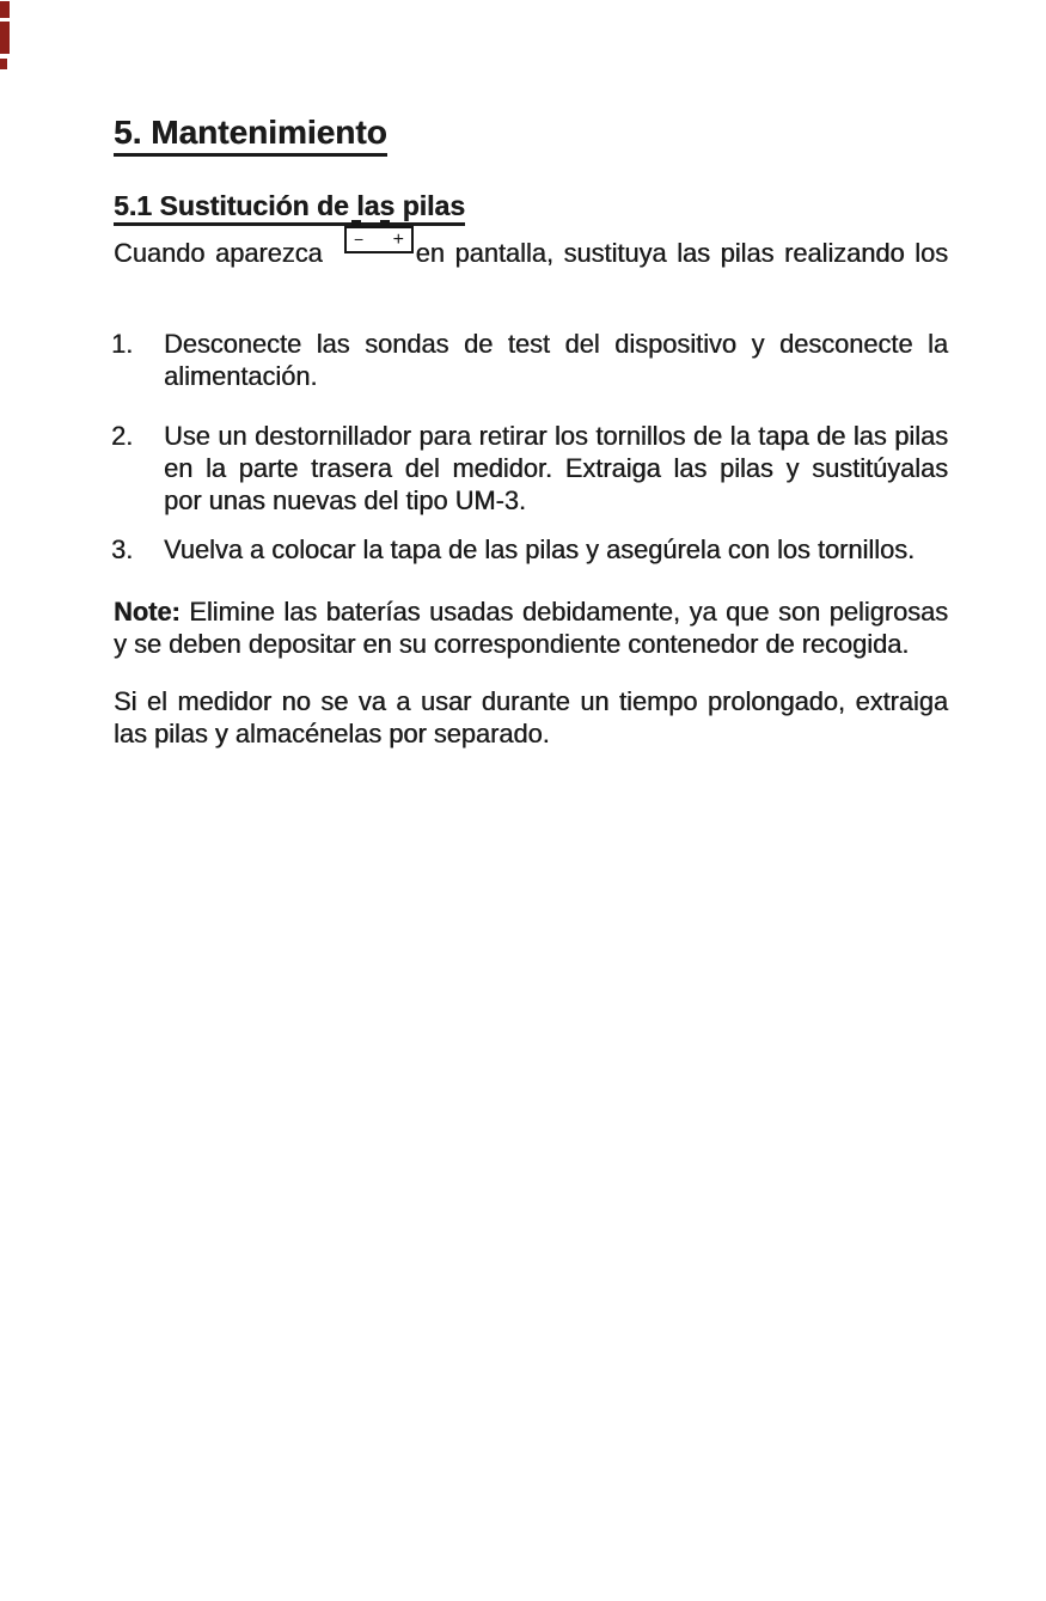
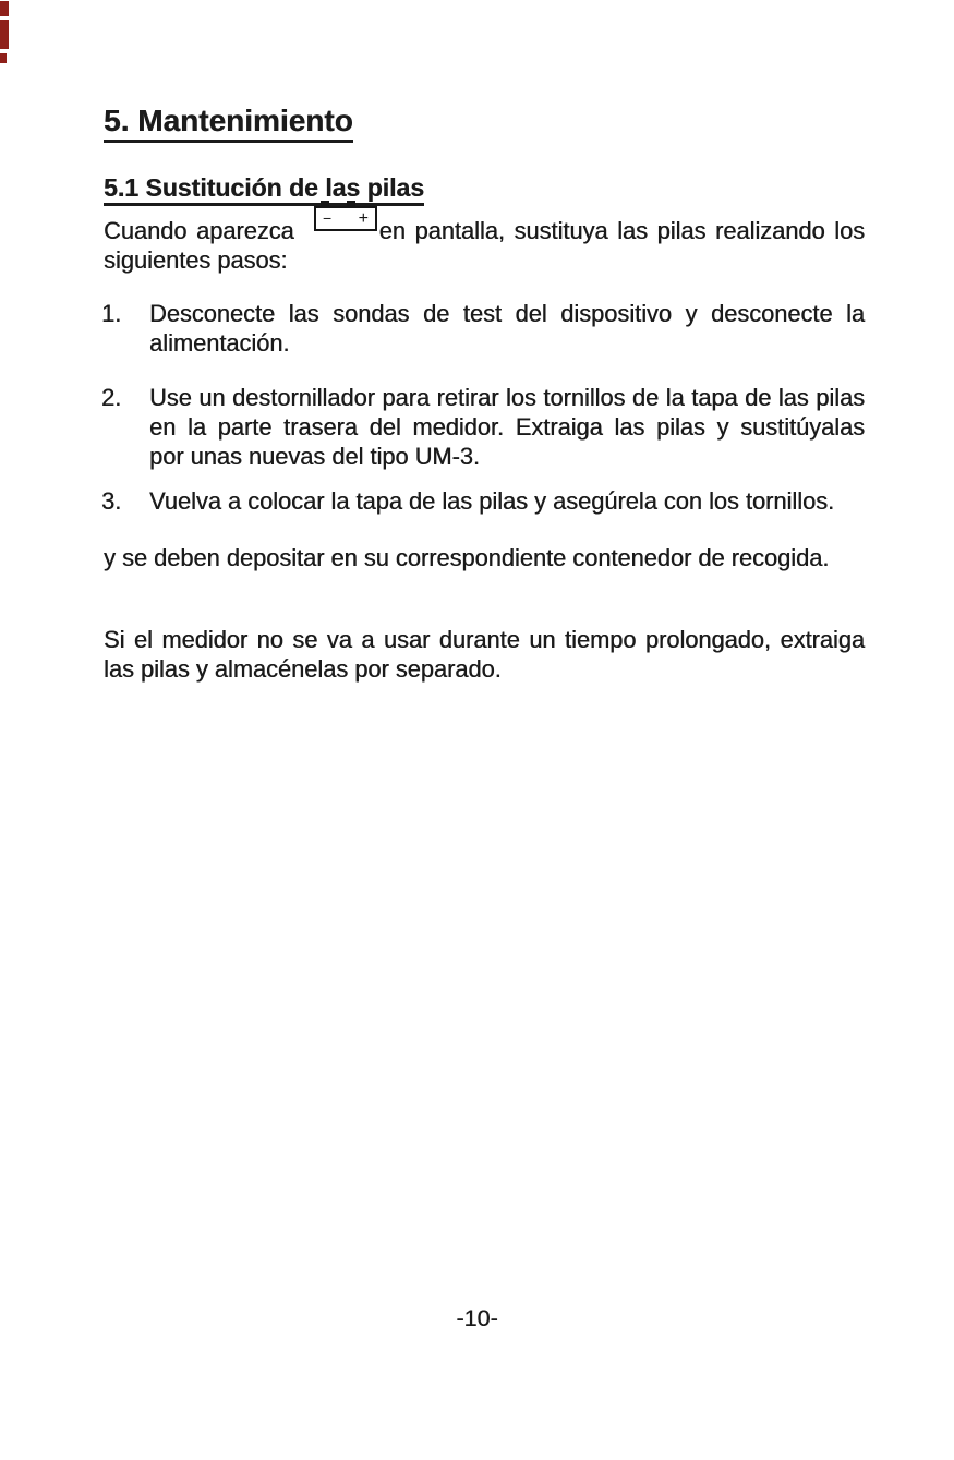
  5. Mantenimiento
  5.1 Sustitución de las pilas
  −
  +
  Cuando aparezca en pantalla, sustituya las pilas realizando los
+ siguientes pasos:
  1.
  Desconecte las sondas de test del dispositivo y desconecte la
  alimentación.
  2.
  Use un destornillador para retirar los tornillos de la tapa de las pilas
  en la parte trasera del medidor. Extraiga las pilas y sustitúyalas
  por unas nuevas del tipo UM-3.
  3.
  Vuelva a colocar la tapa de las pilas y asegúrela con los tornillos.
- Note: Elimine las baterías usadas debidamente, ya que son peligrosas
  y se deben depositar en su correspondiente contenedor de recogida.
  Si el medidor no se va a usar durante un tiempo prolongado, extraiga
  las pilas y almacénelas por separado.
+ -10-
